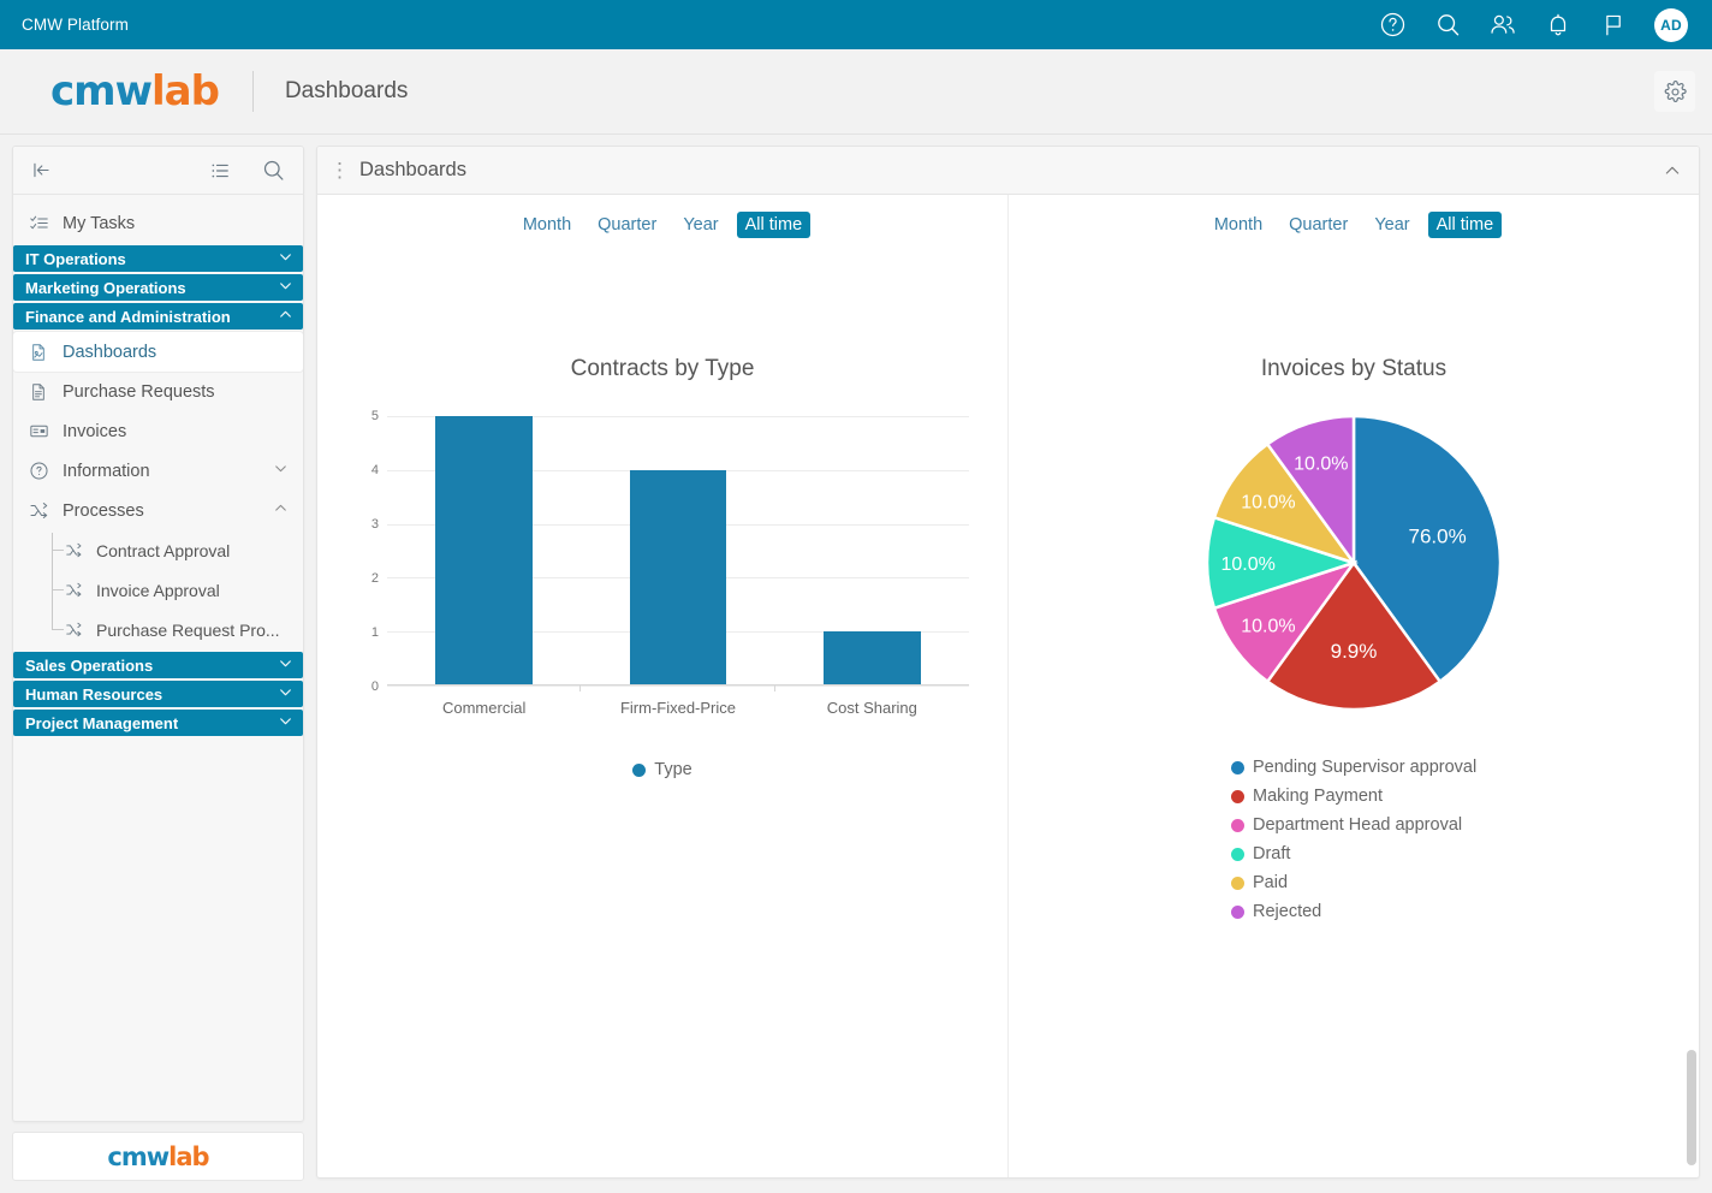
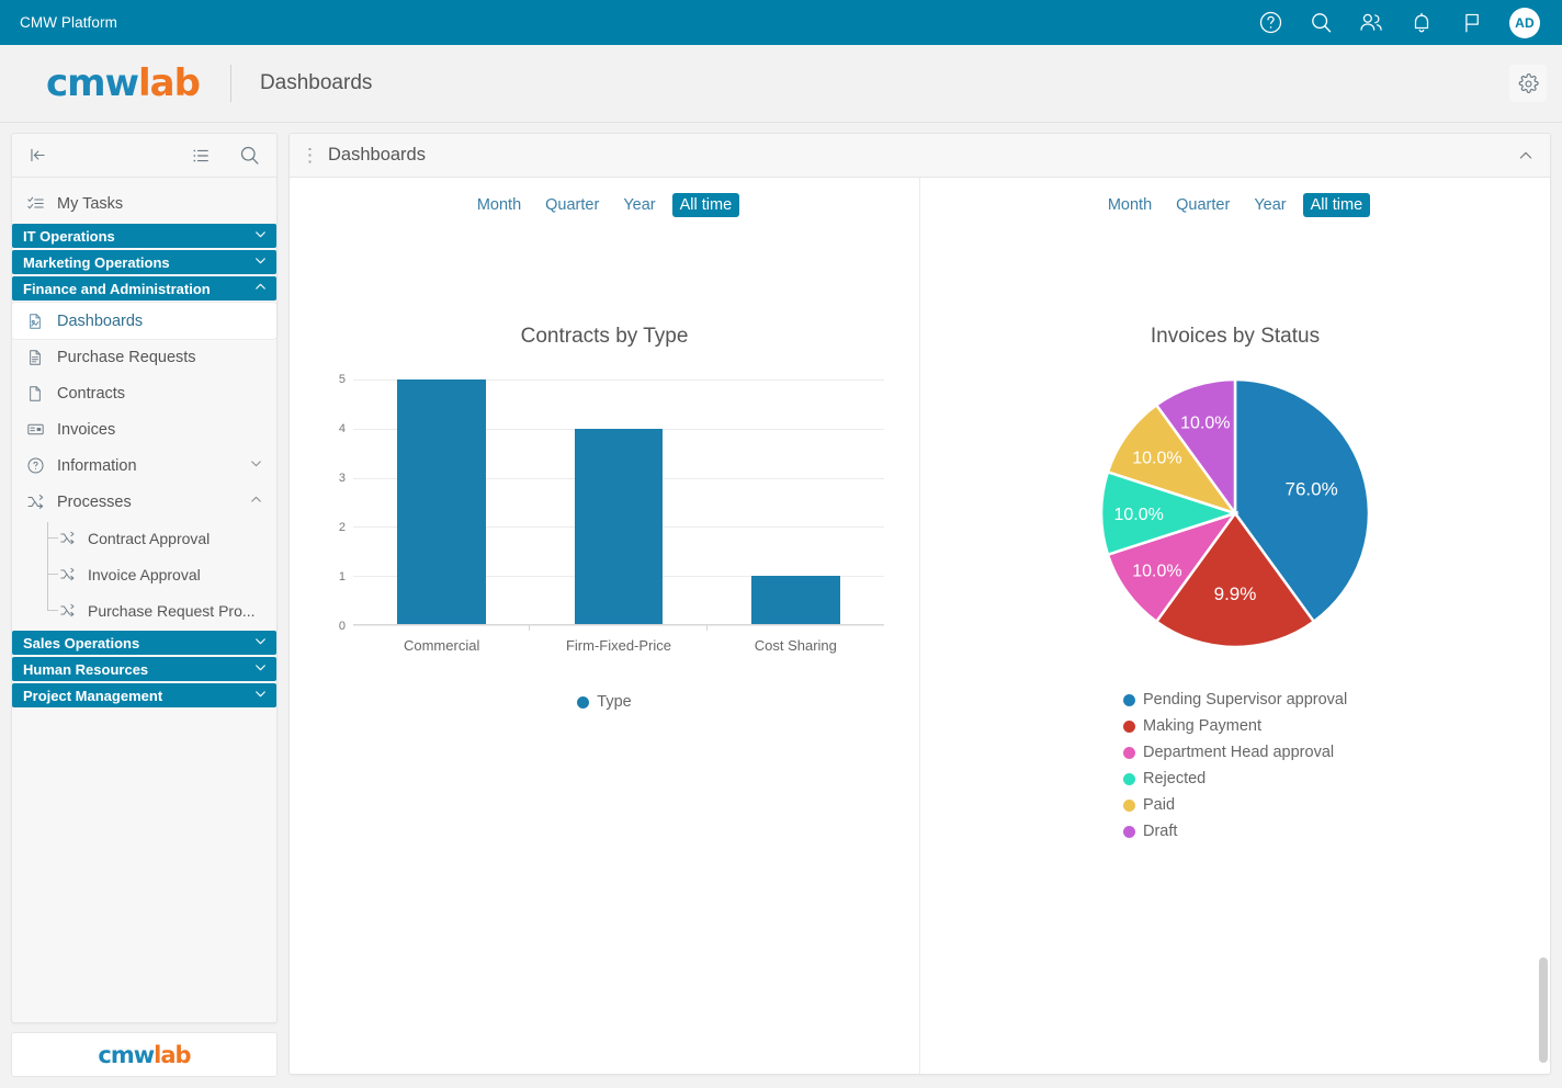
  CMW Platform
  AD
  cmwlab
  Dashboards
  My Tasks
  IT Operations
  Marketing Operations
  Finance and Administration
  Dashboards
  Purchase Requests
+ Contracts
  Invoices
  Information
  Processes
  Contract Approval
  Invoice Approval
  Purchase Request Pro...
  Sales Operations
  Human Resources
  Project Management
  cmwlab
  ⋮
  Dashboards
  Month
  Quarter
  Year
  All time
  Contracts by Type
  0
  1
  2
  3
  4
  5
  Commercial
  Firm-Fixed-Price
  Cost Sharing
  Type
  Month
  Quarter
  Year
  All time
  Invoices by Status
  76.0%
  9.9%
  10.0%
  10.0%
  10.0%
  10.0%
  Pending Supervisor approval
  Making Payment
  Department Head approval
- Draft
+ Rejected
  Paid
- Rejected
+ Draft
